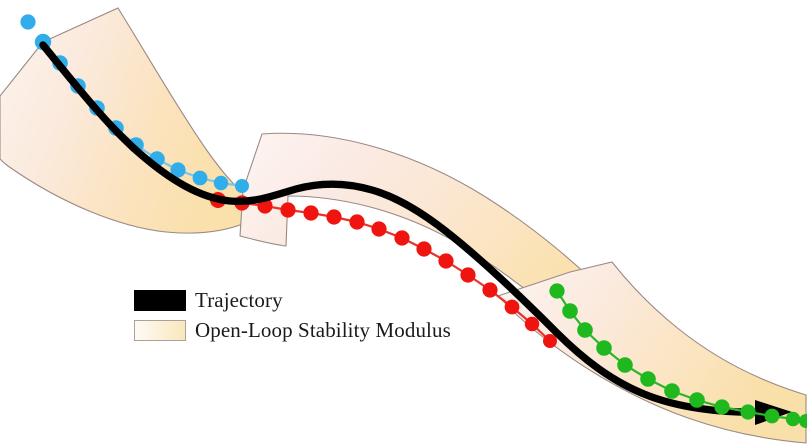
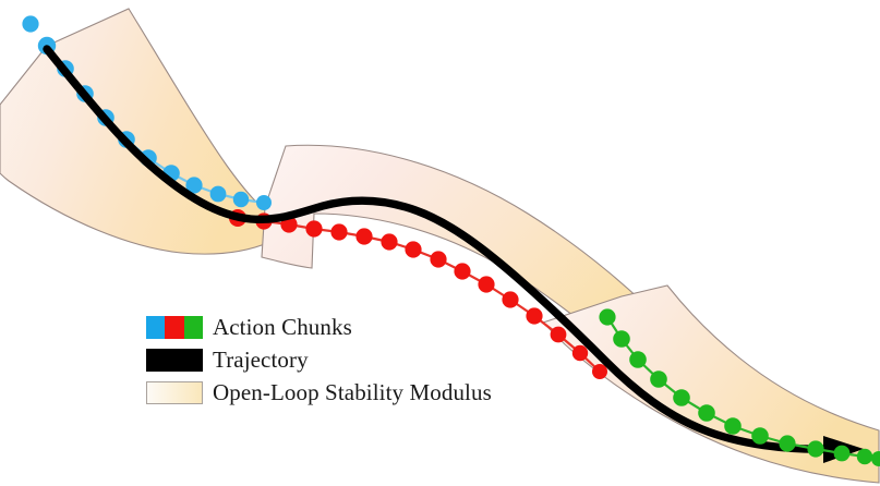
+ Action Chunks
  Trajectory
  Open-Loop Stability Modulus
